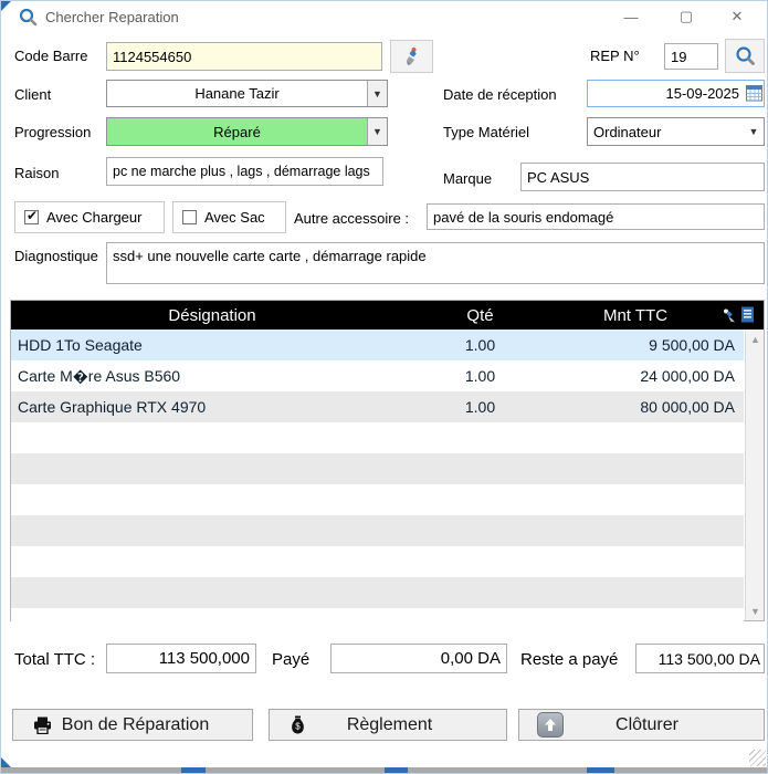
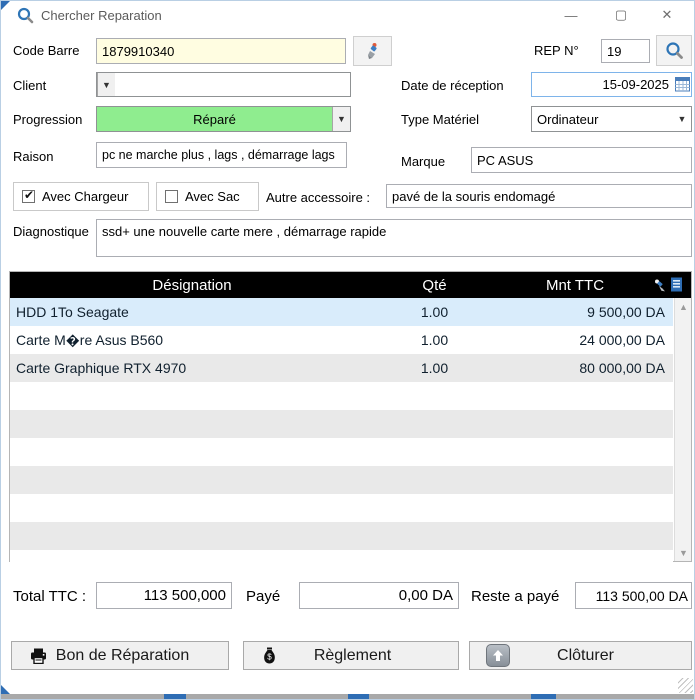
  Chercher Reparation
  —
  ▢
  ✕
  Code Barre
- 1124554650
+ 1879910340
  REP N°
  19
  Client
- Hanane Tazir
  ▼
  Date de réception
  15-09-2025
  Progression
  Réparé
  ▼
  Type Matériel
  Ordinateur
  ▼
  Raison
  pc ne marche plus , lags , démarrage lags
  Marque
  PC ASUS
  Avec Chargeur
  Avec Sac
  Autre accessoire :
  pavé de la souris endomagé
  Diagnostique
- ssd+ une nouvelle carte carte , démarrage rapide
+ ssd+ une nouvelle carte mere , démarrage rapide
  Désignation
  Qté
  Mnt TTC
  HDD 1To Seagate
  1.00
  9 500,00 DA
  Carte M�re Asus B560
  1.00
  24 000,00 DA
  Carte Graphique RTX 4970
  1.00
  80 000,00 DA
  ▲
  ▼
  Total TTC :
  113 500,000
  Payé
  0,00 DA
  Reste a payé
  113 500,00 DA
  Bon de Réparation
  $
  Règlement
  Clôturer
